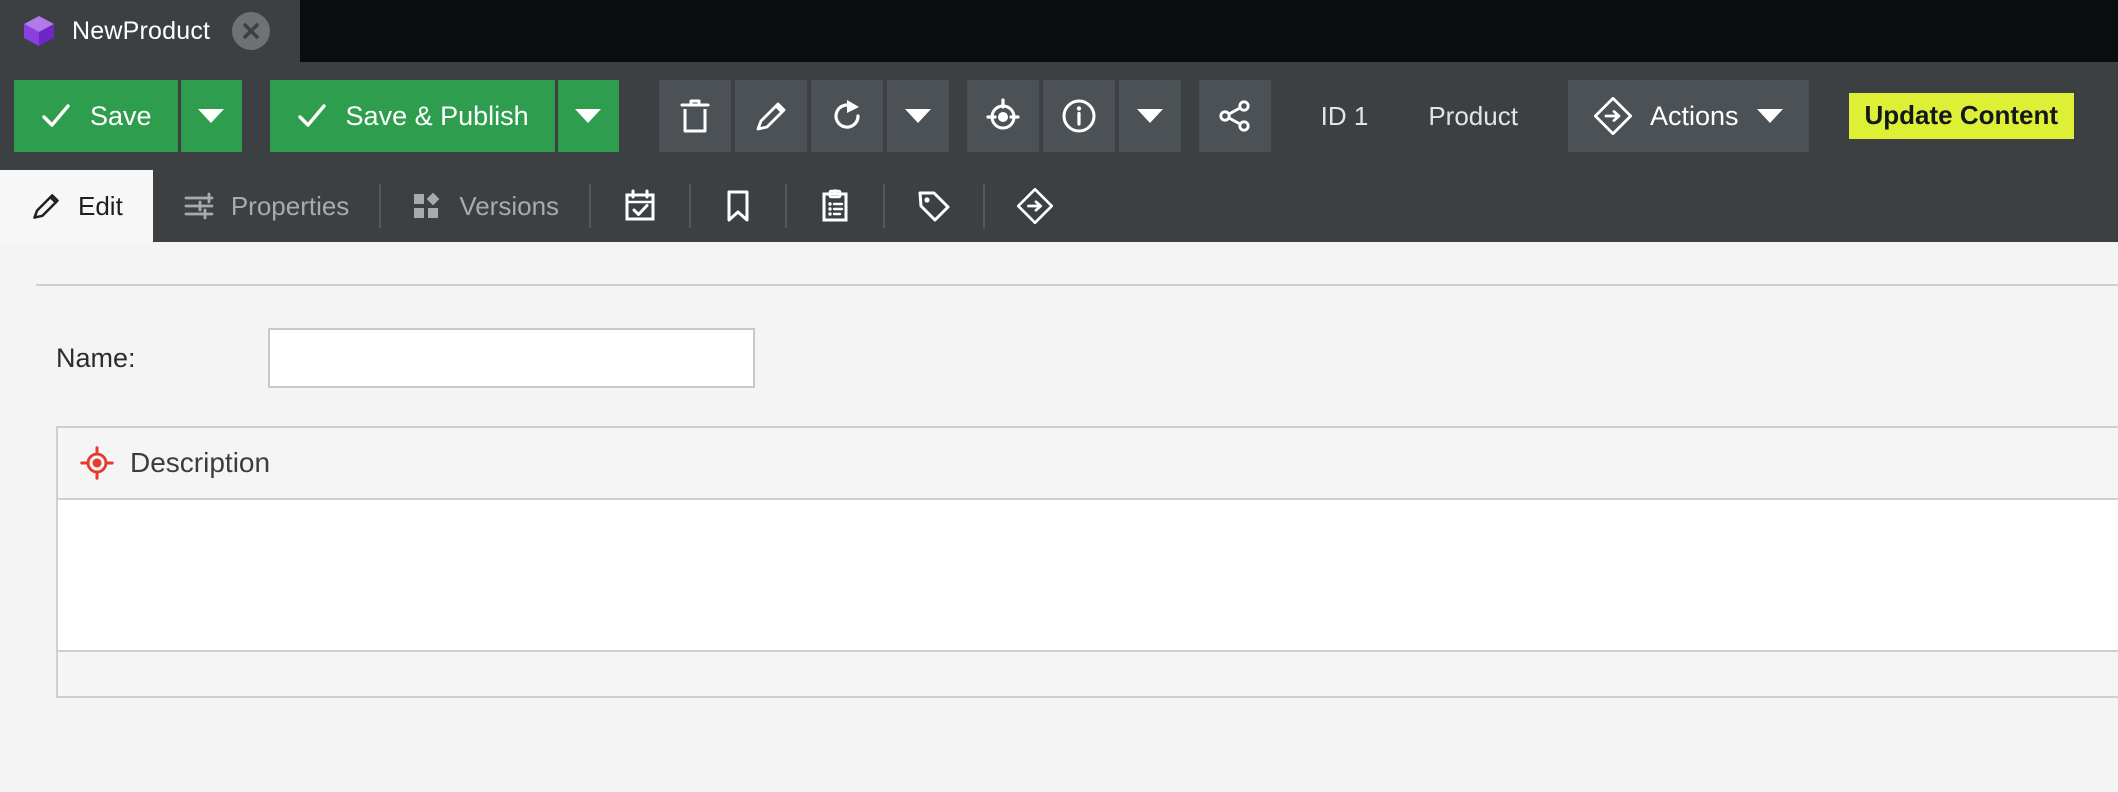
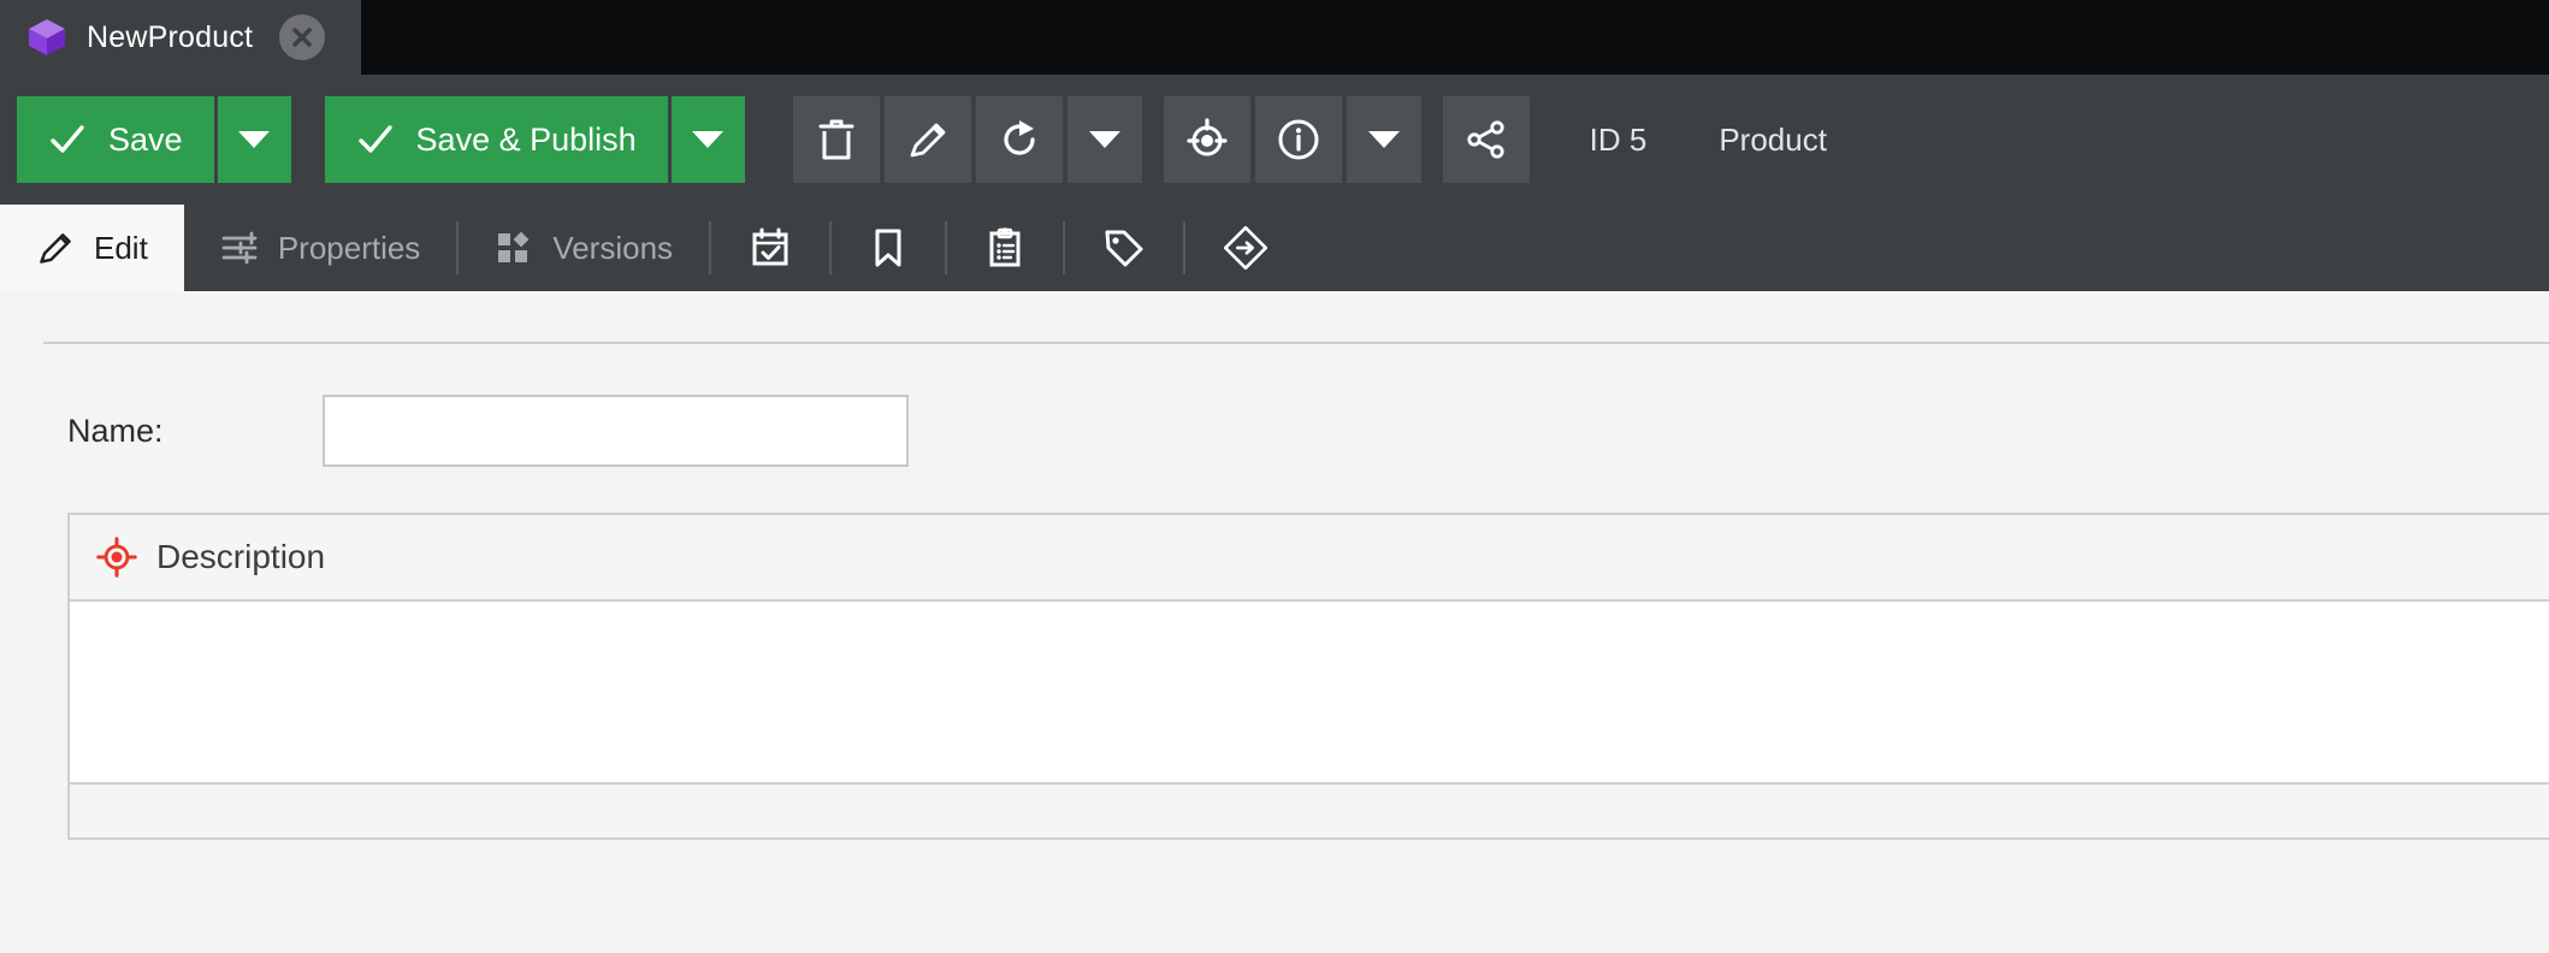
  NewProduct
  Save
  Save & Publish
- ID 1
+ ID 5
  Product
- Actions
- Update Content
  Edit
  Properties
  Versions
  Name:
  Description
